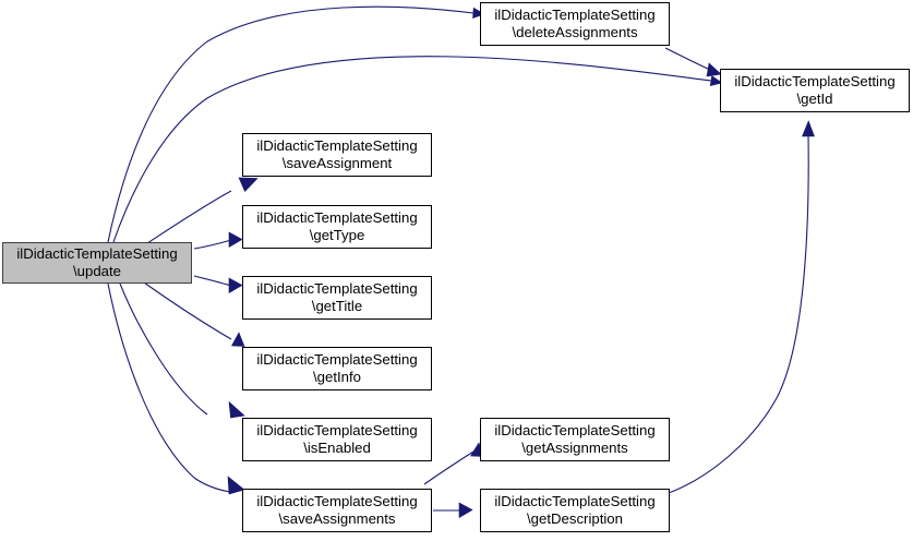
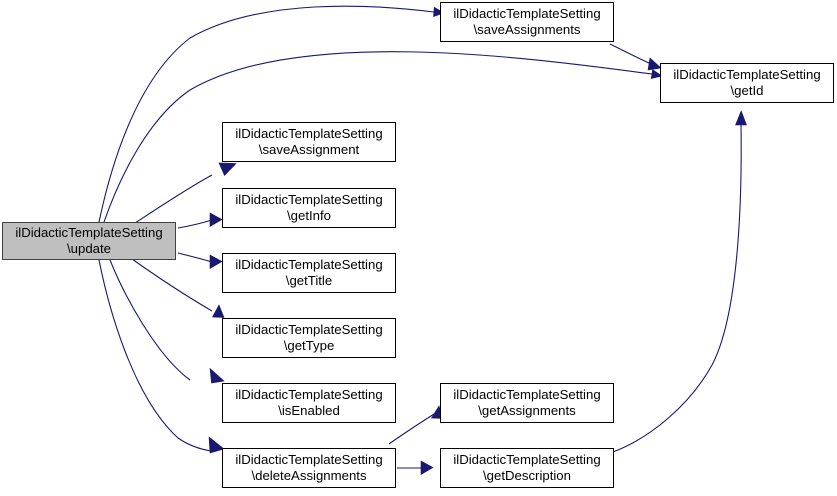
  ilDidacticTemplateSetting
  \update
  ilDidacticTemplateSetting
- \deleteAssignments
+ \saveAssignments
  ilDidacticTemplateSetting
  \getId
  ilDidacticTemplateSetting
  \saveAssignment
  ilDidacticTemplateSetting
- \getType
+ \getInfo
  ilDidacticTemplateSetting
  \getTitle
  ilDidacticTemplateSetting
- \getInfo
+ \getType
  ilDidacticTemplateSetting
  \isEnabled
  ilDidacticTemplateSetting
- \saveAssignments
+ \deleteAssignments
  ilDidacticTemplateSetting
  \getAssignments
  ilDidacticTemplateSetting
  \getDescription
